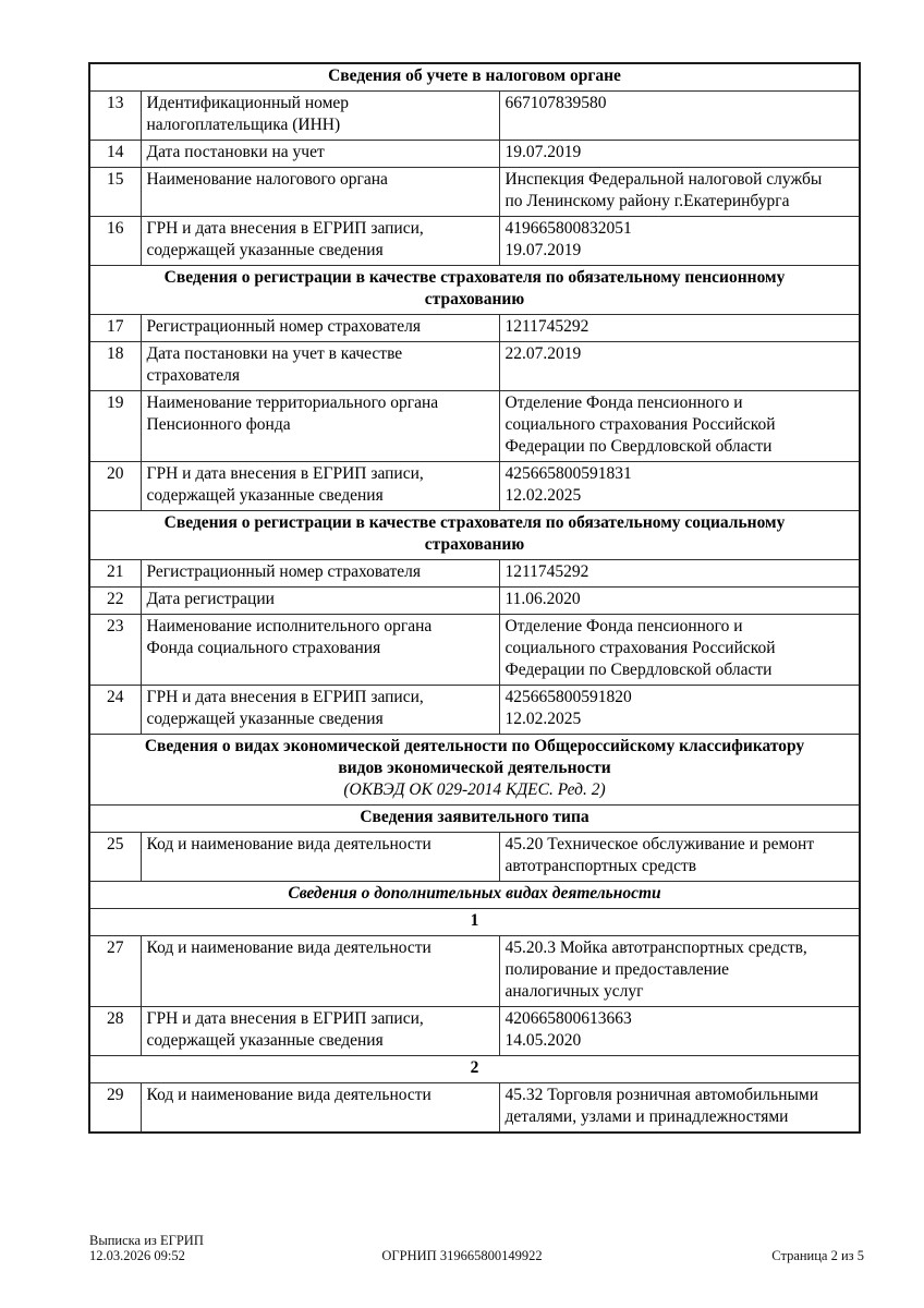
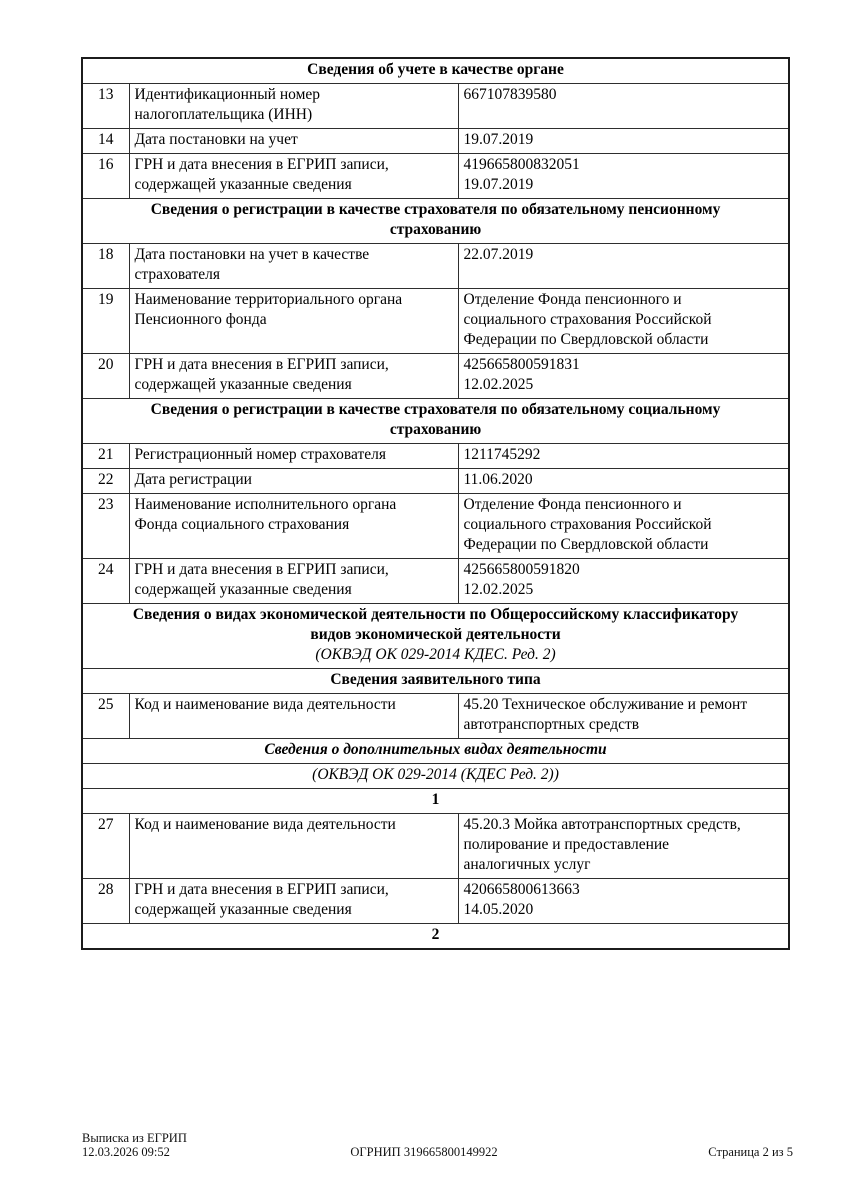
- Сведения об учете в налоговом органе
+ Сведения об учете в качестве органе
  13	Идентификационный номерналогоплательщика (ИНН)	667107839580
  14	Дата постановки на учет	19.07.2019
- 15	Наименование налогового органа	Инспекция Федеральной налоговой службыпо Ленинскому району г.Екатеринбурга
  16	ГРН и дата внесения в ЕГРИП записи,содержащей указанные сведения	41966580083205119.07.2019
  Сведения о регистрации в качестве страхователя по обязательному пенсионномустрахованию
- 17	Регистрационный номер страхователя	1211745292
  18	Дата постановки на учет в качествестрахователя	22.07.2019
  19	Наименование территориального органаПенсионного фонда	Отделение Фонда пенсионного исоциального страхования РоссийскойФедерации по Свердловской области
  20	ГРН и дата внесения в ЕГРИП записи,содержащей указанные сведения	42566580059183112.02.2025
  Сведения о регистрации в качестве страхователя по обязательному социальномустрахованию
  21	Регистрационный номер страхователя	1211745292
  22	Дата регистрации	11.06.2020
  23	Наименование исполнительного органаФонда социального страхования	Отделение Фонда пенсионного исоциального страхования РоссийскойФедерации по Свердловской области
  24	ГРН и дата внесения в ЕГРИП записи,содержащей указанные сведения	42566580059182012.02.2025
  Сведения о видах экономической деятельности по Общероссийскому классификаторувидов экономической деятельности(ОКВЭД ОК 029-2014 КДЕС. Ред. 2)
  Сведения заявительного типа
  25	Код и наименование вида деятельности	45.20 Техническое обслуживание и ремонтавтотранспортных средств
  Сведения о дополнительных видах деятельности
+ (ОКВЭД ОК 029-2014 (КДЕС Ред. 2))
  1
  27	Код и наименование вида деятельности	45.20.3 Мойка автотранспортных средств,полирование и предоставлениеаналогичных услуг
  28	ГРН и дата внесения в ЕГРИП записи,содержащей указанные сведения	42066580061366314.05.2020
  2
- 29	Код и наименование вида деятельности	45.32 Торговля розничная автомобильнымидеталями, узлами и принадлежностями
  Выписка из ЕГРИП
  12.03.2026 09:52
  ОГРНИП 319665800149922
  Страница 2 из 5
